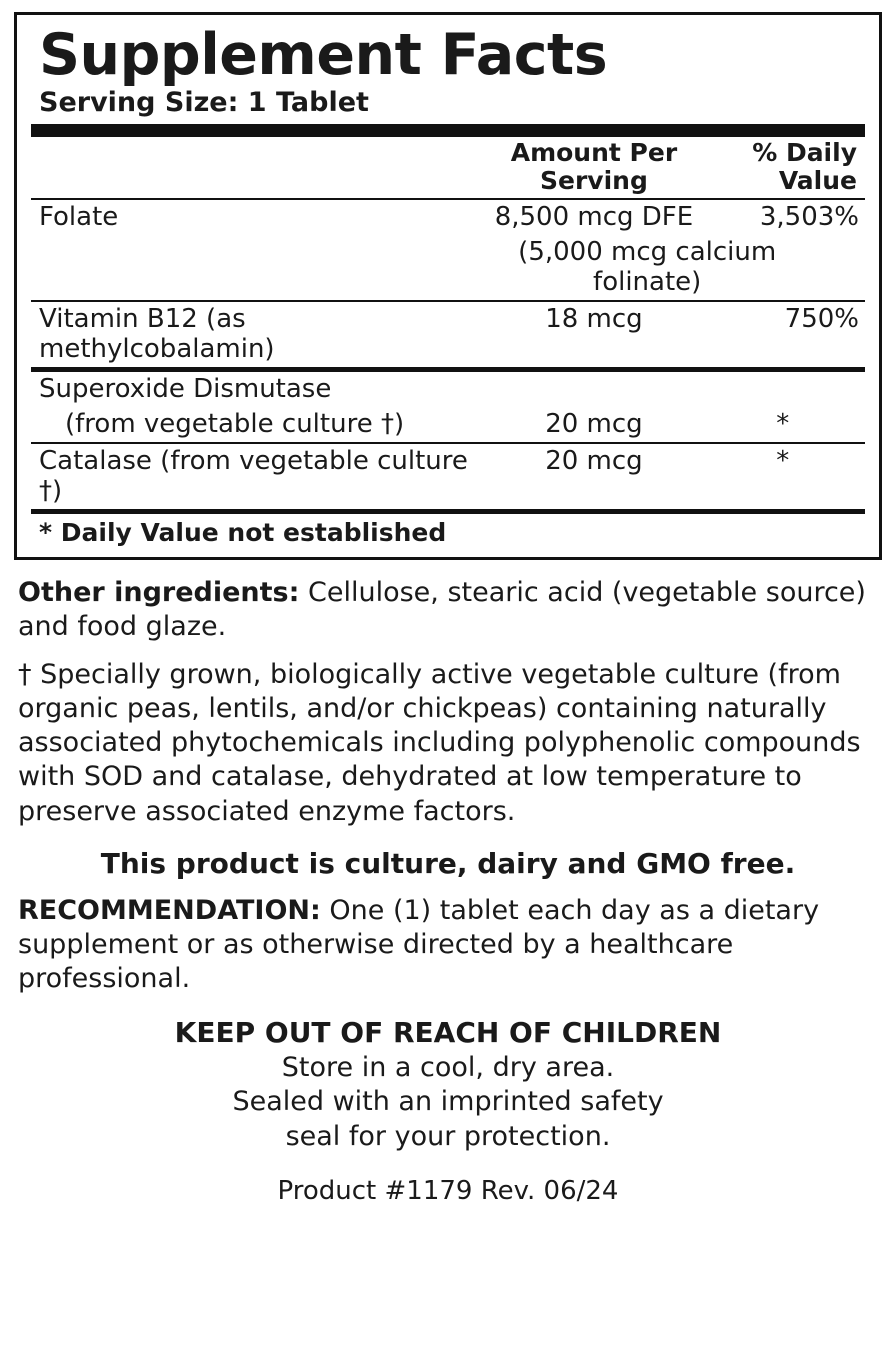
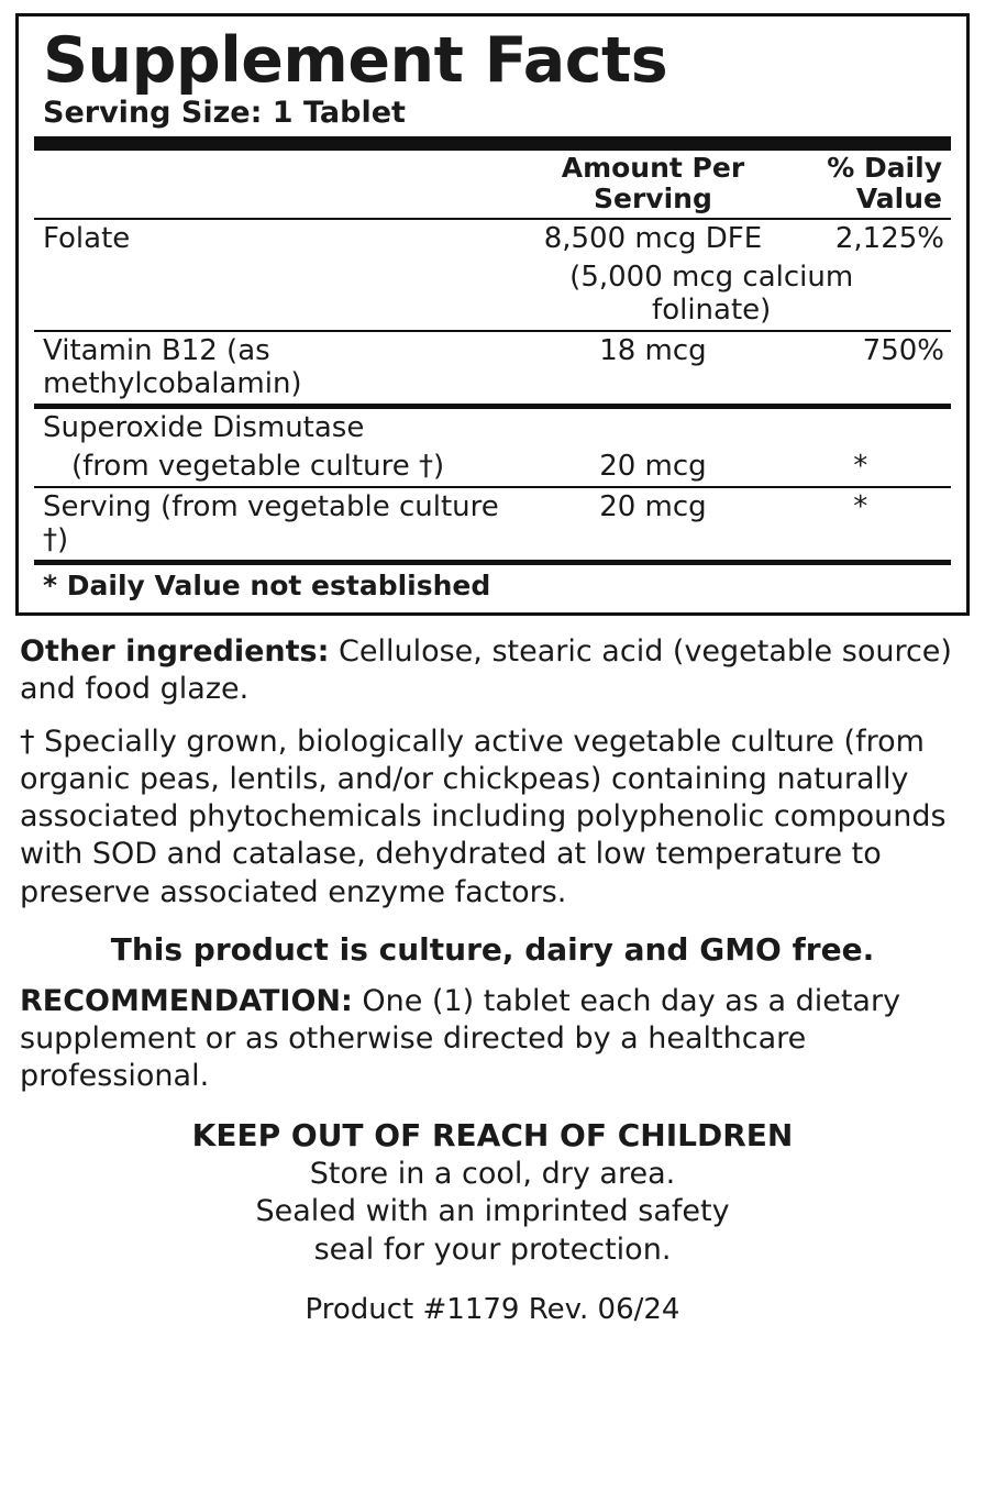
  Supplement Facts
  Serving Size: 1 Tablet
  	Amount Per Serving	% Daily Value
- Folate	8,500 mcg DFE	3,503%
+ Folate	8,500 mcg DFE	2,125%
  	(5,000 mcg calcium folinate)
  Vitamin B12 (as methylcobalamin)	18 mcg	750%
  Superoxide Dismutase
  (from vegetable culture †)	20 mcg	*
- Catalase (from vegetable culture †)	20 mcg	*
+ Serving (from vegetable culture †)	20 mcg	*
  * Daily Value not established
  Other ingredients: Cellulose, stearic acid (vegetable source) and food glaze.
  † Specially grown, biologically active vegetable culture (from organic peas, lentils, and/or chickpeas) containing naturally associated phytochemicals including polyphenolic compounds with SOD and catalase, dehydrated at low temperature to preserve associated enzyme factors.
  This product is culture, dairy and GMO free.
  RECOMMENDATION: One (1) tablet each day as a dietary supplement or as otherwise directed by a healthcare professional.
  KEEP OUT OF REACH OF CHILDREN
  Store in a cool, dry area.
  Sealed with an imprinted safety
  seal for your protection.
  Product #1179 Rev. 06/24
